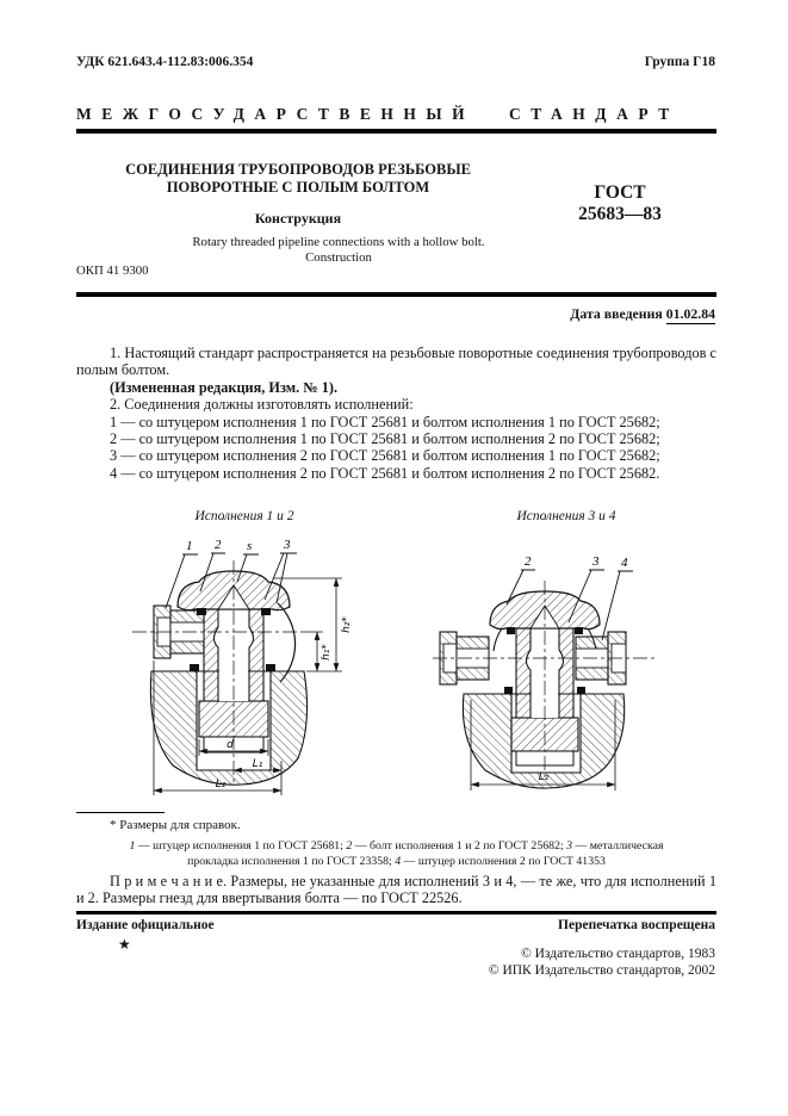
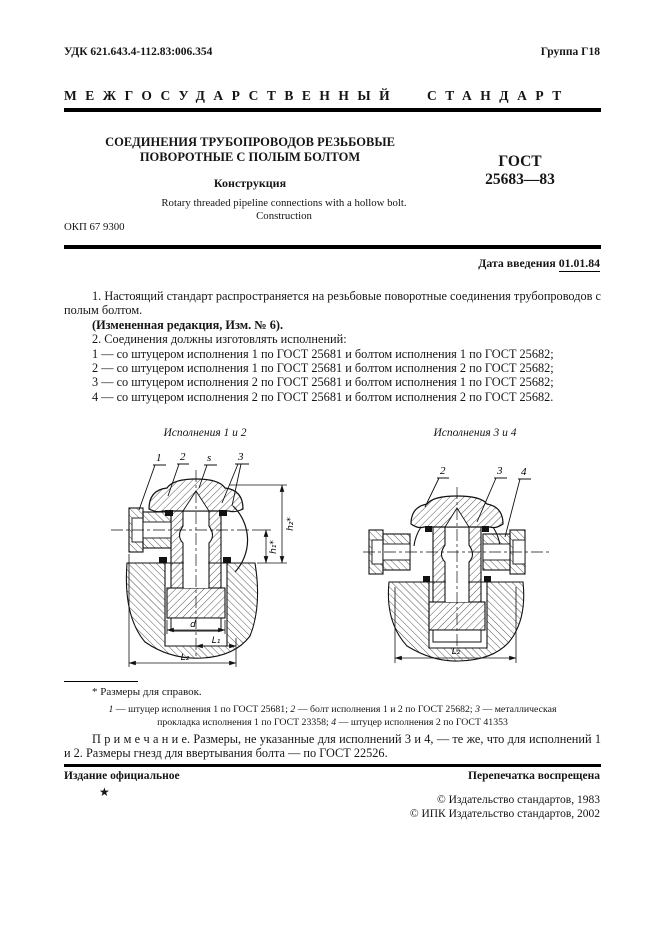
  УДК 621.643.4-112.83:006.354
  Группа Г18
  МЕЖГОСУДАРСТВЕННЫЙ СТАНДАРТ
  СОЕДИНЕНИЯ ТРУБОПРОВОДОВ РЕЗЬБОВЫЕ
  ПОВОРОТНЫЕ С ПОЛЫМ БОЛТОМ
  Конструкция
  ГОСТ
  25683—83
  Rotary threaded pipeline connections with a hollow bolt.
  Construction
- ОКП 41 9300
+ ОКП 67 9300
- Дата введения 01.02.84
+ Дата введения 01.01.84
  1. Настоящий стандарт распространяется на резьбовые поворотные соединения трубопроводов с полым болтом.
- (Измененная редакция, Изм. № 1).
+ (Измененная редакция, Изм. № 6).
  2. Соединения должны изготовлять исполнений:
  1 — со штуцером исполнения 1 по ГОСТ 25681 и болтом исполнения 1 по ГОСТ 25682;
  2 — со штуцером исполнения 1 по ГОСТ 25681 и болтом исполнения 2 по ГОСТ 25682;
  3 — со штуцером исполнения 2 по ГОСТ 25681 и болтом исполнения 1 по ГОСТ 25682;
  4 — со штуцером исполнения 2 по ГОСТ 25681 и болтом исполнения 2 по ГОСТ 25682.
  Исполнения 1 и 2
  Исполнения 3 и 4
  1
  2
  s
  3
  d
  L₁
  L₂
  2
  3
  4
  L₂
  * Размеры для справок.
  1 — штуцер исполнения 1 по ГОСТ 25681; 2 — болт исполнения 1 и 2 по ГОСТ 25682; 3 — металлическая прокладка исполнения 1 по ГОСТ 23358; 4 — штуцер исполнения 2 по ГОСТ 41353
  П р и м е ч а н и е. Размеры, не указанные для исполнений 3 и 4, — те же, что для исполнений 1 и 2. Размеры гнезд для ввертывания болта — по ГОСТ 22526.
  Издание официальное
  Перепечатка воспрещена
  ★
  © Издательство стандартов, 1983
  © ИПК Издательство стандартов, 2002
